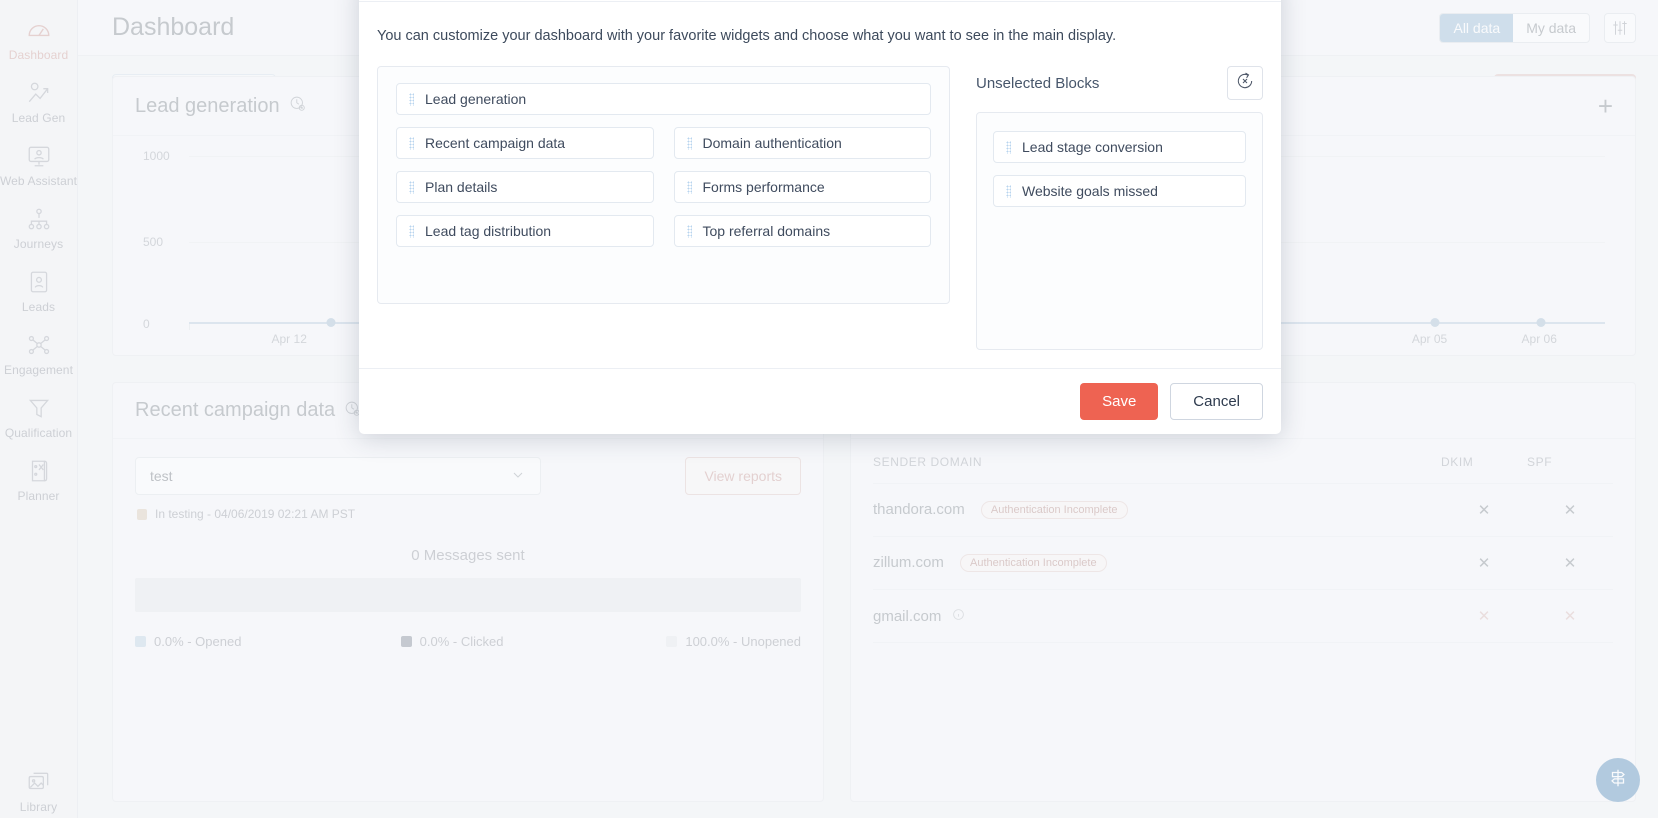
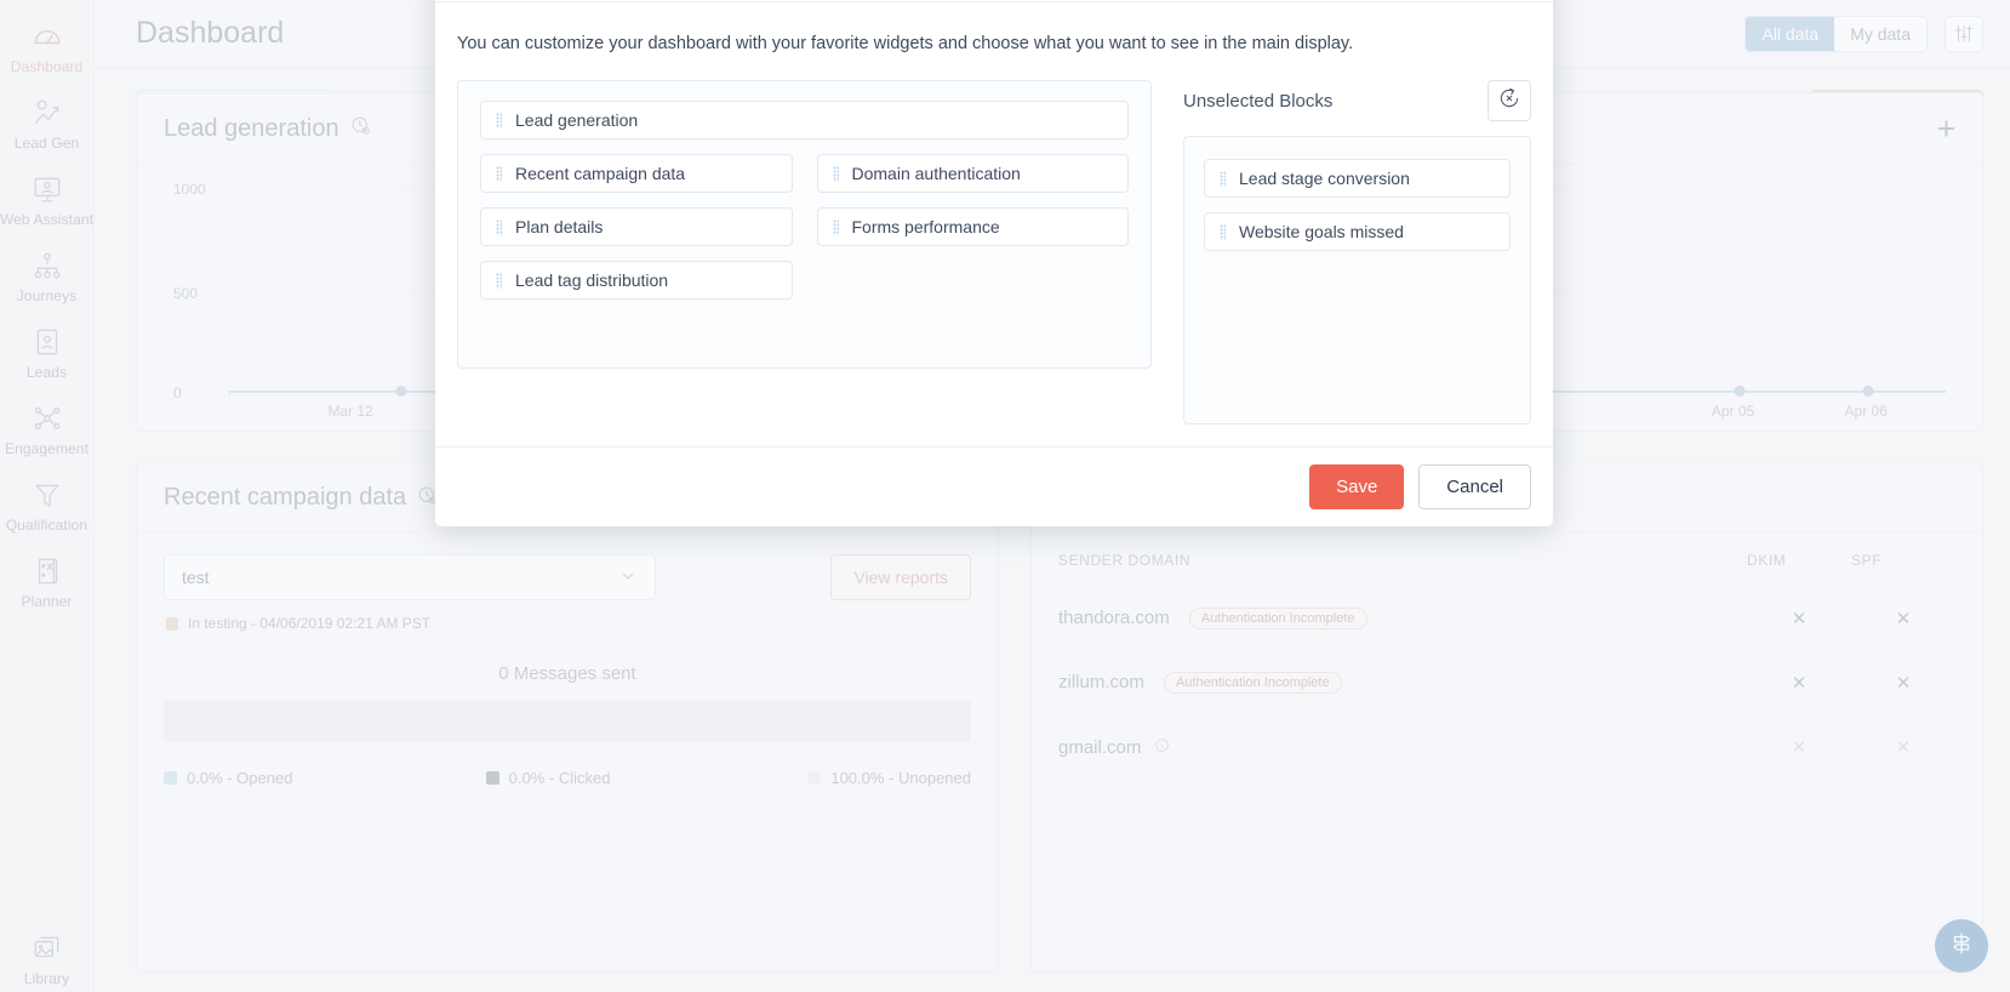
  Dashboard
  Lead Gen
  Web Assistant
  Journeys
  Leads
  Engagement
  Qualification
  Planner
  Library
  Dashboard
  All data
  My data
  Last 30 days
  Lead generation
  +
  1000
  500
  0
- Apr 12
+ Mar 12
  Apr 05
  Apr 06
  Recent campaign data
  test
  View reports
  In testing - 04/06/2019 02:21 AM PST
  0 Messages sent
  0.0% - Opened
  0.0% - Clicked
  100.0% - Unopened
  SENDER DOMAIN	DKIM	SPF
  thandora.com Authentication Incomplete	✕	✕
  zillum.com Authentication Incomplete	✕	✕
  gmail.com	✕	✕
  You can customize your dashboard with your favorite widgets and choose what you want to see in the main display.
  Lead generation
  Recent campaign data
  Domain authentication
  Plan details
  Forms performance
  Lead tag distribution
- Top referral domains
  Unselected Blocks
  Lead stage conversion
  Website goals missed
  Save
  Cancel
